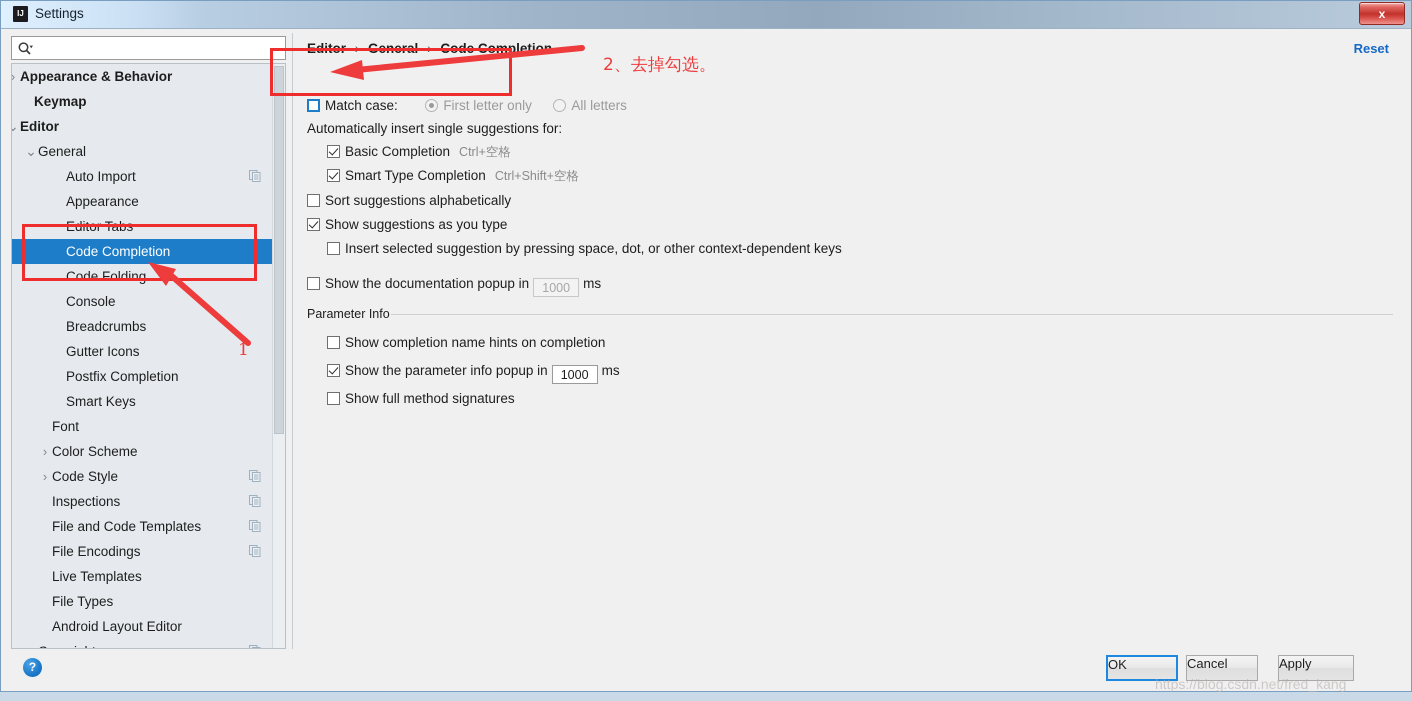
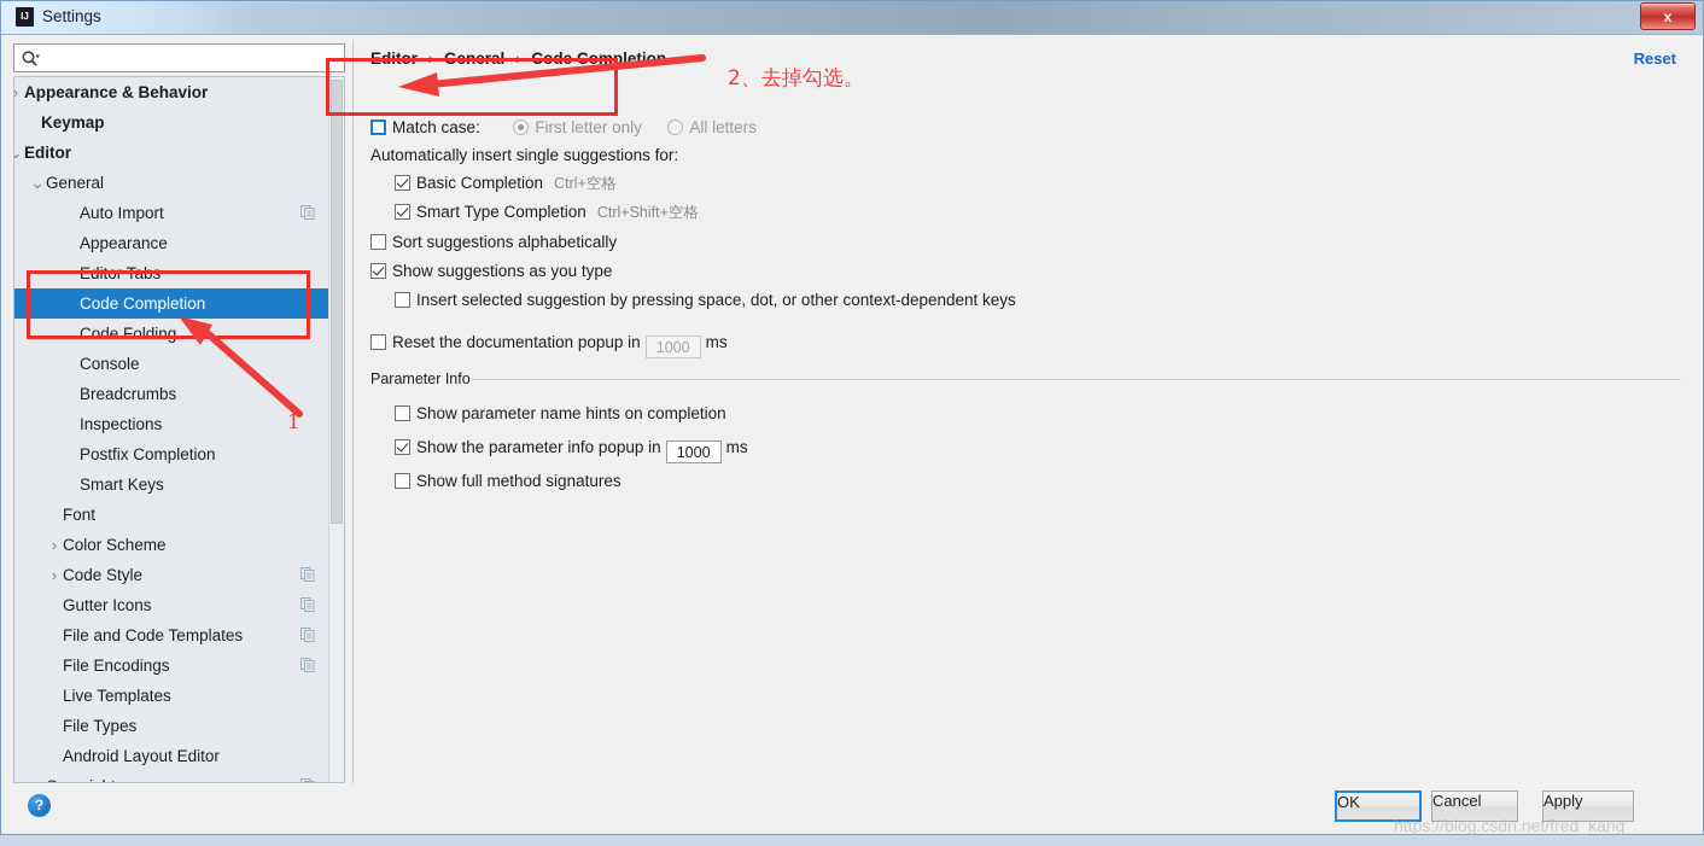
  Settings
  x
  ›
  Appearance & Behavior
  Keymap
  ⌄
  Editor
  ⌄
  General
  Auto Import
  Appearance
  Editor Tabs
  Code Completion
  Code Folding
  Console
  Breadcrumbs
- Gutter Icons
+ Inspections
  Postfix Completion
  Smart Keys
  Font
  ›
  Color Scheme
  ›
  Code Style
- Inspections
+ Gutter Icons
  File and Code Templates
  File Encodings
  Live Templates
  File Types
  Android Layout Editor
  Editor › General › Code Completio
  Reset
  Match case: First letter only All letters
  Automatically insert single suggestions for:
  Basic Completion Ctrl+空格
  Smart Type Completion Ctrl+Shift+空格
  Sort suggestions alphabetically
  Show suggestions as you type
  Insert selected suggestion by pressing space, dot, or other context-dependent keys
- Show the documentation popup in 1000 ms
+ Reset the documentation popup in 1000 ms
  Parameter Info
- Show completion name hints on completion
+ Show parameter name hints on completion
  Show the parameter info popup in 1000 ms
  Show full method signatures
  ?
  OK
  Cancel
  Apply
  1
  2、去掉勾选。
  https://blog.csdn.net/fred_kang
